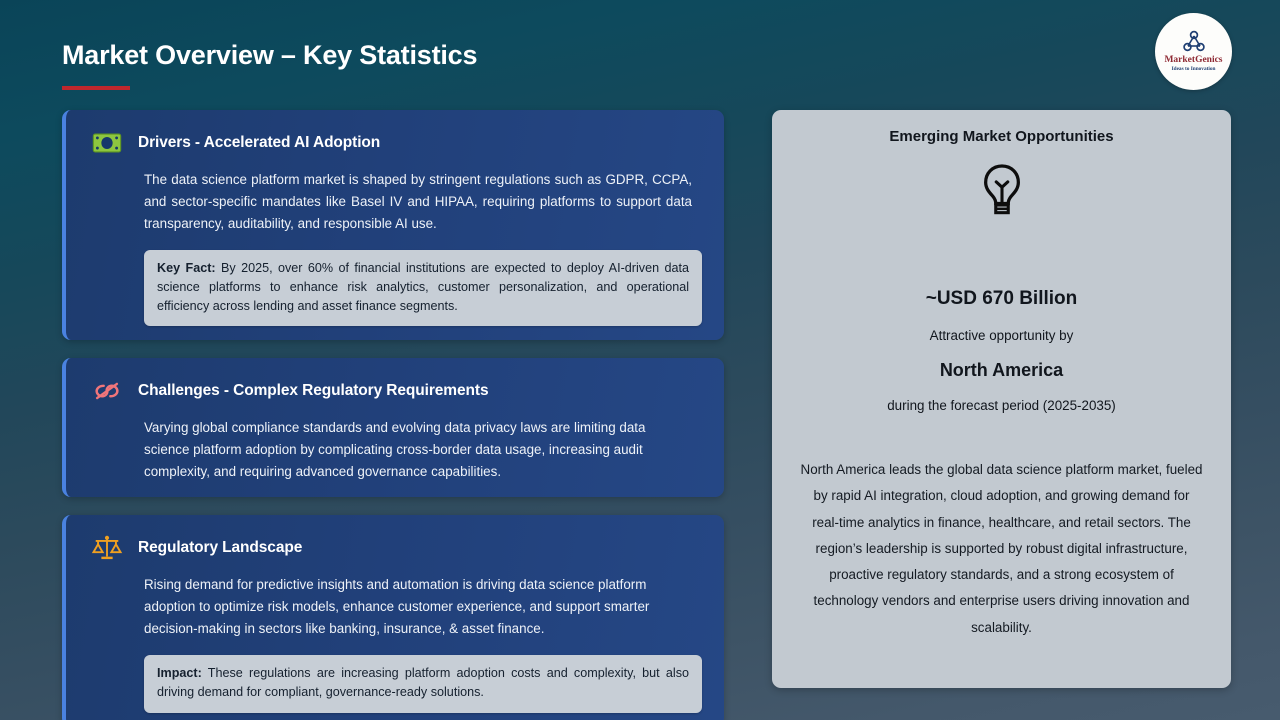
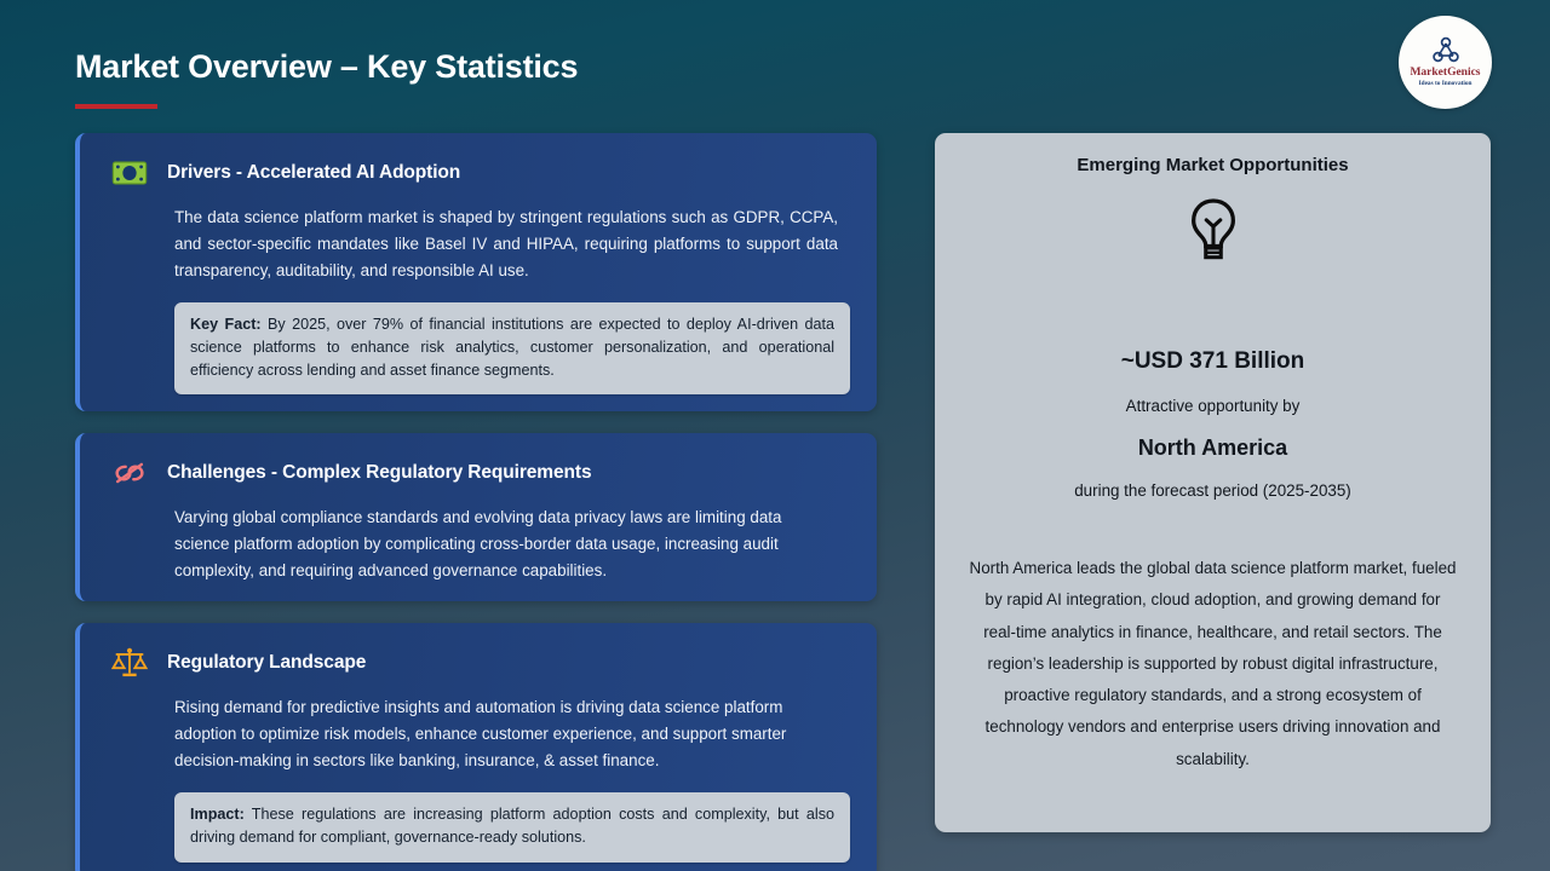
  Market Overview – Key Statistics
  MarketGenics
  Drivers - Accelerated AI Adoption
  The data science platform market is shaped by stringent regulations such as GDPR, CCPA, and sector-specific mandates like Basel IV and HIPAA, requiring platforms to support data transparency, auditability, and responsible AI use.
- Key Fact: By 2025, over 60% of financial institutions are expected to deploy AI-driven data science platforms to enhance risk analytics, customer personalization, and operational efficiency across lending and asset finance segments.
+ Key Fact: By 2025, over 79% of financial institutions are expected to deploy AI-driven data science platforms to enhance risk analytics, customer personalization, and operational efficiency across lending and asset finance segments.
  Challenges - Complex Regulatory Requirements
  Varying global compliance standards and evolving data privacy laws are limiting data science platform adoption by complicating cross-border data usage, increasing audit complexity, and requiring advanced governance capabilities.
  Regulatory Landscape
  Rising demand for predictive insights and automation is driving data science platform adoption to optimize risk models, enhance customer experience, and support smarter decision-making in sectors like banking, insurance, & asset finance.
  Impact: These regulations are increasing platform adoption costs and complexity, but also driving demand for compliant, governance-ready solutions.
  Emerging Market Opportunities
- ~USD 670 Billion
+ ~USD 371 Billion
  Attractive opportunity by
  North America
  during the forecast period (2025-2035)
  North America leads the global data science platform market, fueled by rapid AI integration, cloud adoption, and growing demand for real-time analytics in finance, healthcare, and retail sectors. The region’s leadership is supported by robust digital infrastructure, proactive regulatory standards, and a strong ecosystem of technology vendors and enterprise users driving innovation and scalability.
